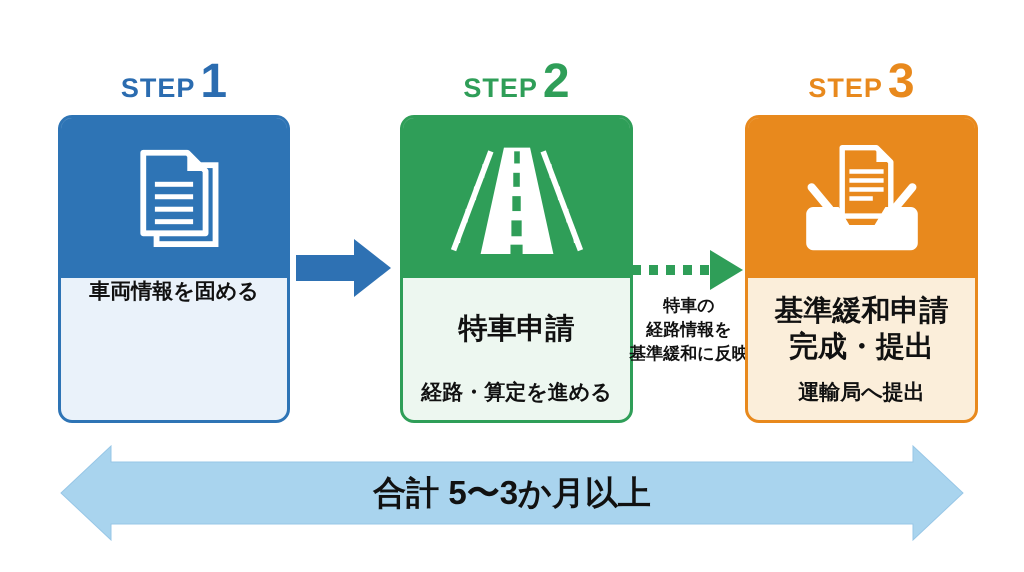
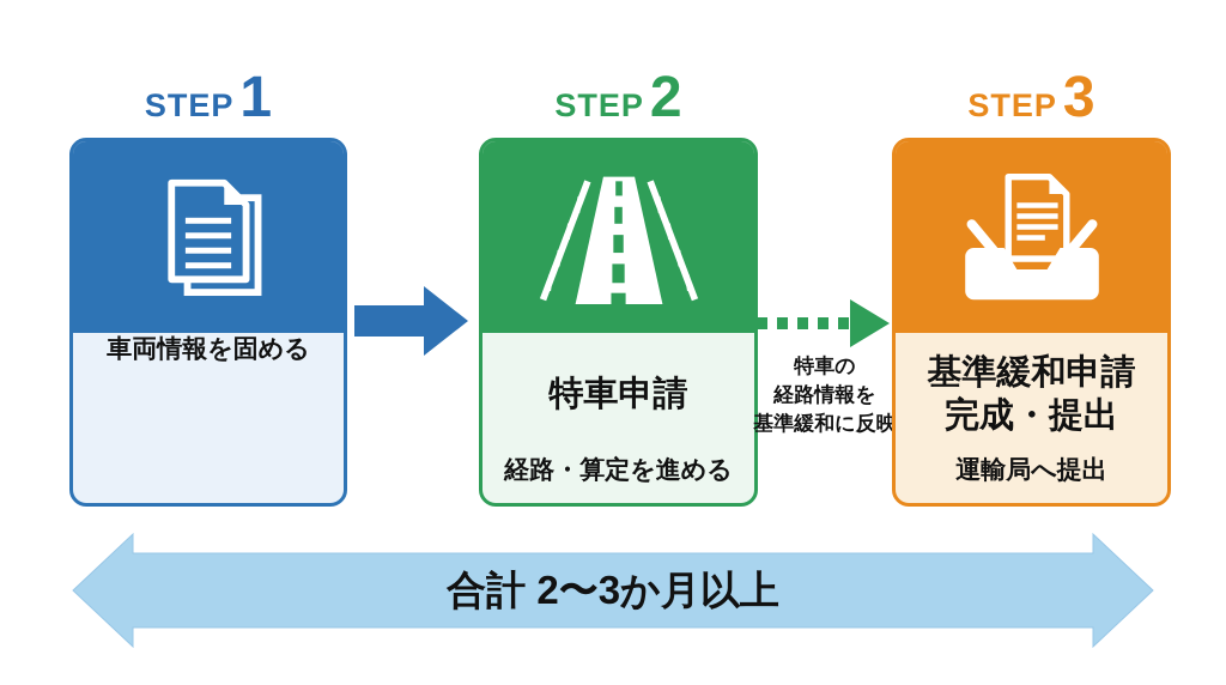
  STEP
  1
  STEP
  2
  STEP
  3
  車両情報を固める
  特車申請
  経路・算定を進める
  特車の
  経路情報を
  基準緩和に反映
  基準緩和申請
  完成・提出
  運輸局へ提出
- 合計 5〜3か月以上
+ 合計 2〜3か月以上
